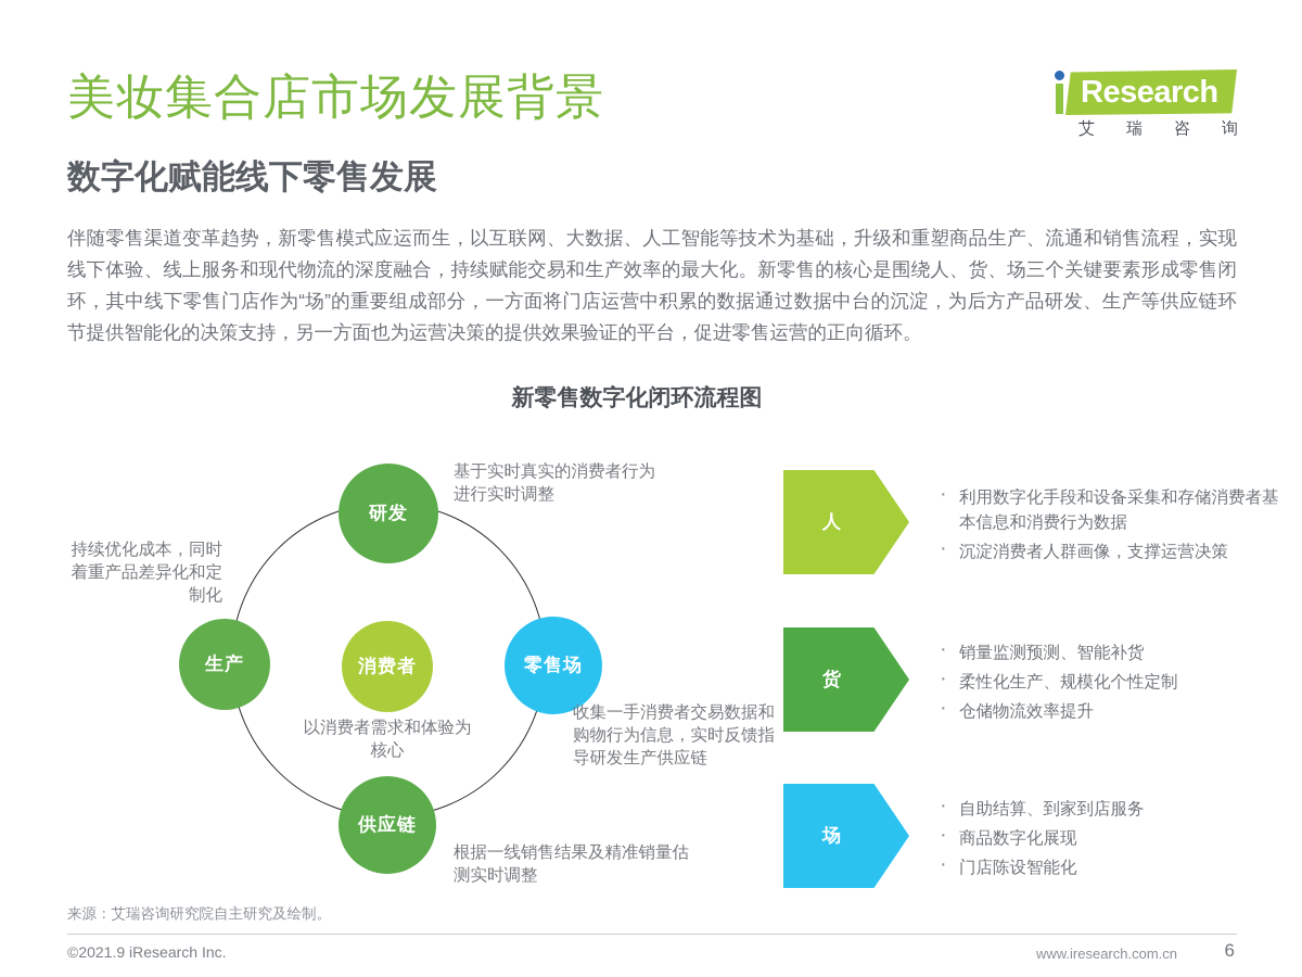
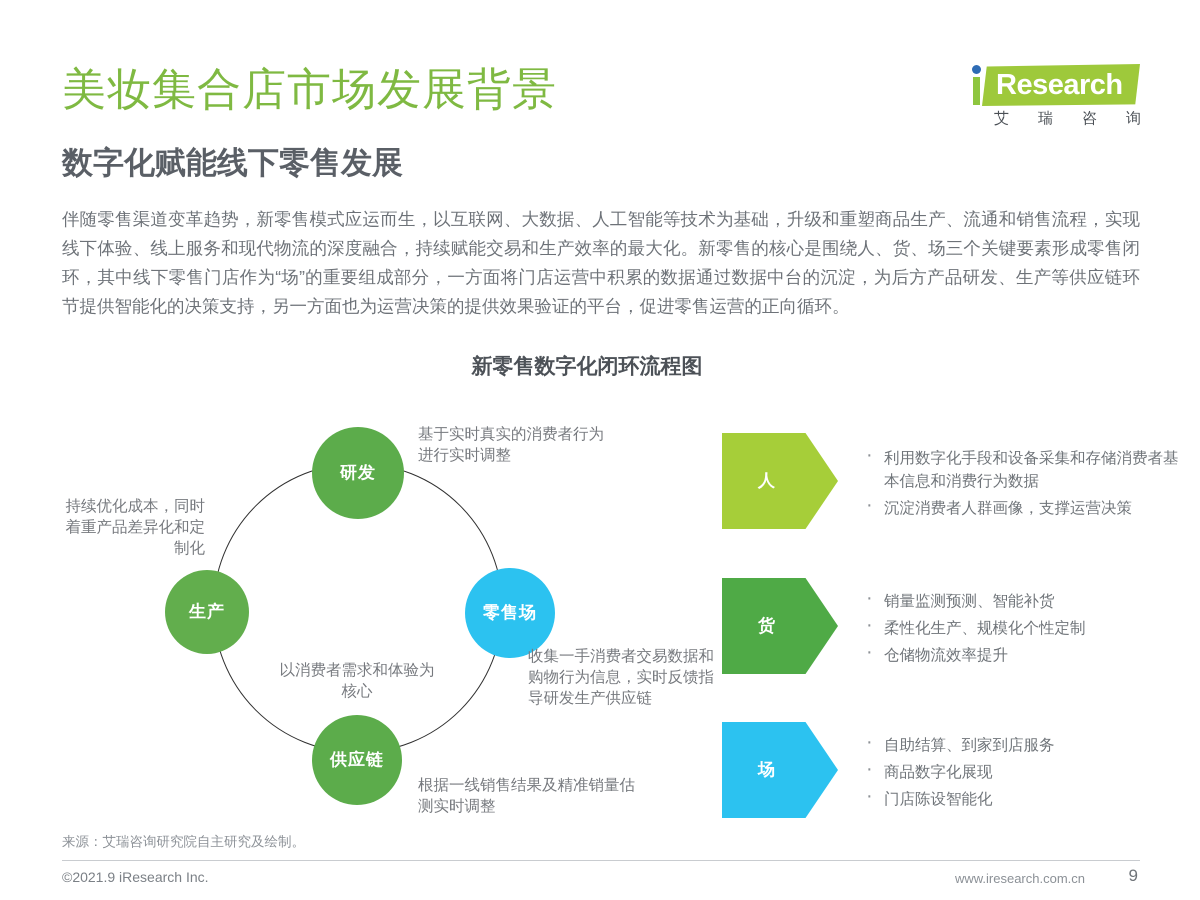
  美妆集合店市场发展背景
  数字化赋能线下零售发展
  Research
  艾
  瑞
  咨
  询
  伴随零售渠道变革趋势，新零售模式应运而生，以互联网、大数据、人工智能等技术为基础，升级和重塑商品生产、流通和销售流程，实现线下体验、线上服务和现代物流的深度融合，持续赋能交易和生产效率的最大化。新零售的核心是围绕人、货、场三个关键要素形成零售闭环，其中线下零售门店作为“场”的重要组成部分，一方面将门店运营中积累的数据通过数据中台的沉淀，为后方产品研发、生产等供应链环节提供智能化的决策支持，另一方面也为运营决策的提供效果验证的平台，促进零售运营的正向循环。
  新零售数字化闭环流程图
  研发
  生产
  零售场
  供应链
- 消费者
  基于实时真实的消费者行为进行实时调整
  持续优化成本，同时着重产品差异化和定制化
  以消费者需求和体验为核心
  收集一手消费者交易数据和购物行为信息，实时反馈指导研发生产供应链
  根据一线销售结果及精准销量估测实时调整
  人
  利用数字化手段和设备采集和存储消费者基本信息和消费行为数据
  沉淀消费者人群画像，支撑运营决策
  货
  销量监测预测、智能补货
  柔性化生产、规模化个性定制
  仓储物流效率提升
  场
  自助结算、到家到店服务
  商品数字化展现
  门店陈设智能化
  来源：艾瑞咨询研究院自主研究及绘制。
  ©2021.9 iResearch Inc.
  www.iresearch.com.cn
- 6
+ 9
